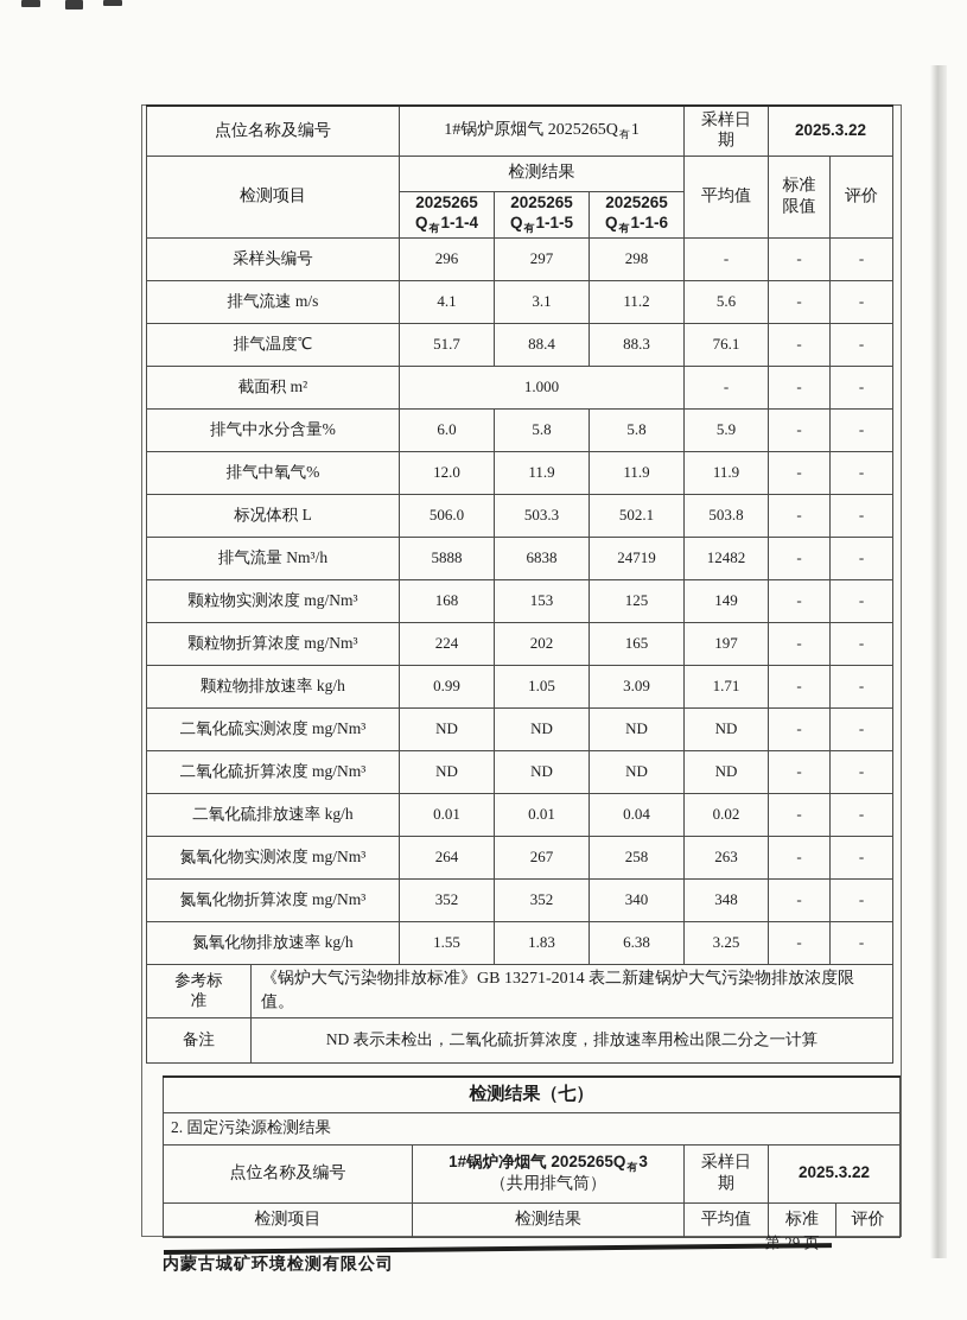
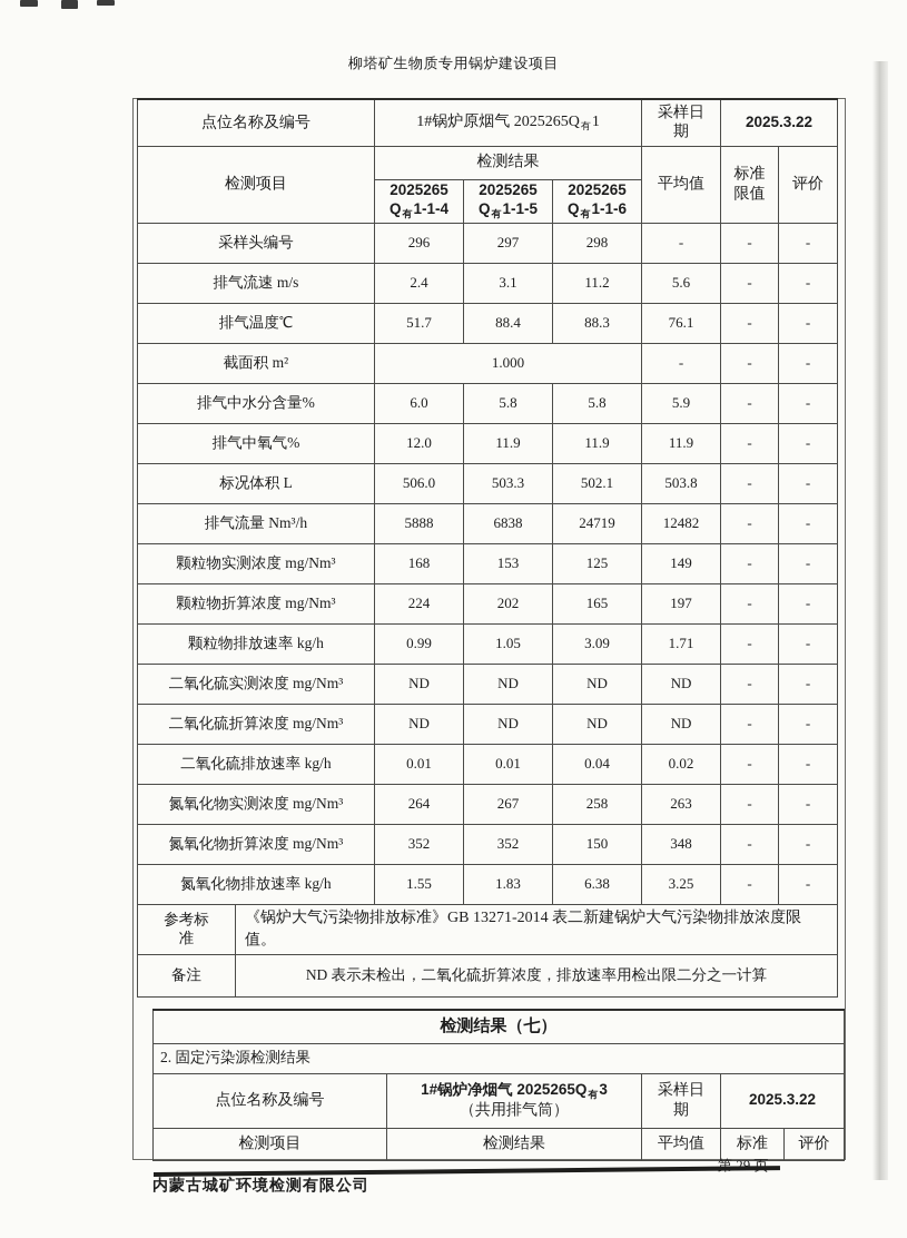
+ 柳塔矿生物质专用锅炉建设项目
  点位名称及编号	1#锅炉原烟气 2025265Q有1	采样日期	2025.3.22
  检测项目	检测结果	平均值	标准限值	评价
  2025265Q有1-1-4	2025265Q有1-1-5	2025265Q有1-1-6
  采样头编号	296	297	298	-	-	-
- 排气流速 m/s	4.1	3.1	11.2	5.6	-	-
+ 排气流速 m/s	2.4	3.1	11.2	5.6	-	-
  排气温度℃	51.7	88.4	88.3	76.1	-	-
  截面积 m²	1.000	-	-	-
  排气中水分含量%	6.0	5.8	5.8	5.9	-	-
  排气中氧气%	12.0	11.9	11.9	11.9	-	-
  标况体积 L	506.0	503.3	502.1	503.8	-	-
  排气流量 Nm³/h	5888	6838	24719	12482	-	-
  颗粒物实测浓度 mg/Nm³	168	153	125	149	-	-
  颗粒物折算浓度 mg/Nm³	224	202	165	197	-	-
  颗粒物排放速率 kg/h	0.99	1.05	3.09	1.71	-	-
  二氧化硫实测浓度 mg/Nm³	ND	ND	ND	ND	-	-
  二氧化硫折算浓度 mg/Nm³	ND	ND	ND	ND	-	-
  二氧化硫排放速率 kg/h	0.01	0.01	0.04	0.02	-	-
  氮氧化物实测浓度 mg/Nm³	264	267	258	263	-	-
- 氮氧化物折算浓度 mg/Nm³	352	352	340	348	-	-
+ 氮氧化物折算浓度 mg/Nm³	352	352	150	348	-	-
  氮氧化物排放速率 kg/h	1.55	1.83	6.38	3.25	-	-
  参考标准 《锅炉大气污染物排放标准》GB 13271-2014 表二新建锅炉大气污染物排放浓度限值。
  备注 ND 表示未检出，二氧化硫折算浓度，排放速率用检出限二分之一计算
  检测结果（七）
  2. 固定污染源检测结果
  点位名称及编号	1#锅炉净烟气 2025265Q有3 （共用排气筒）	采样日期	2025.3.22
  检测项目	检测结果	平均值	标准	评价
  内蒙古城矿环境检测有限公司
  第 29 页
